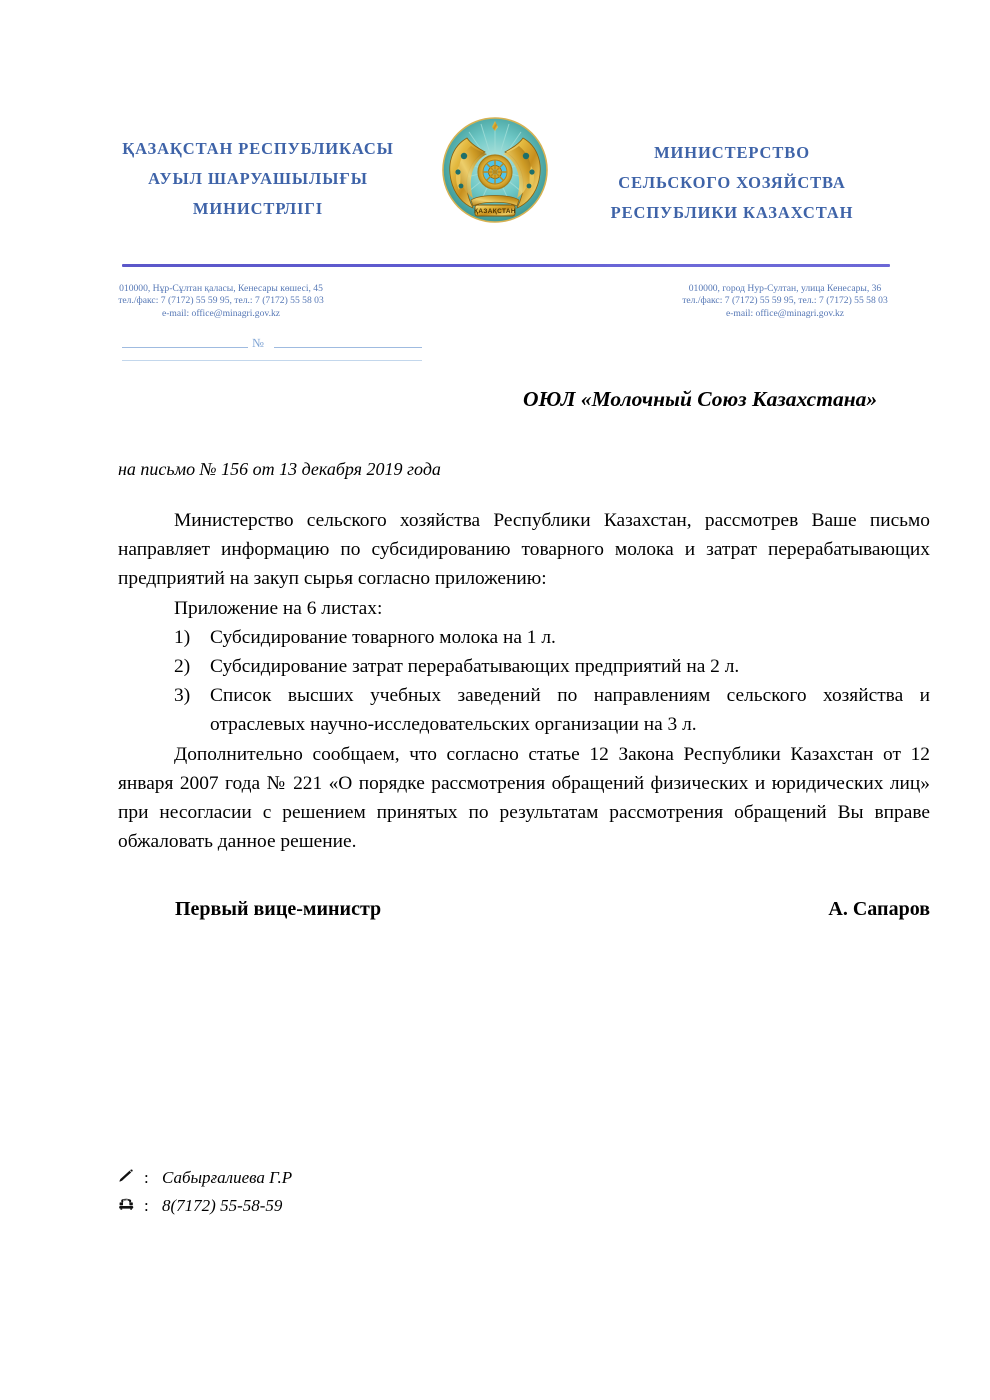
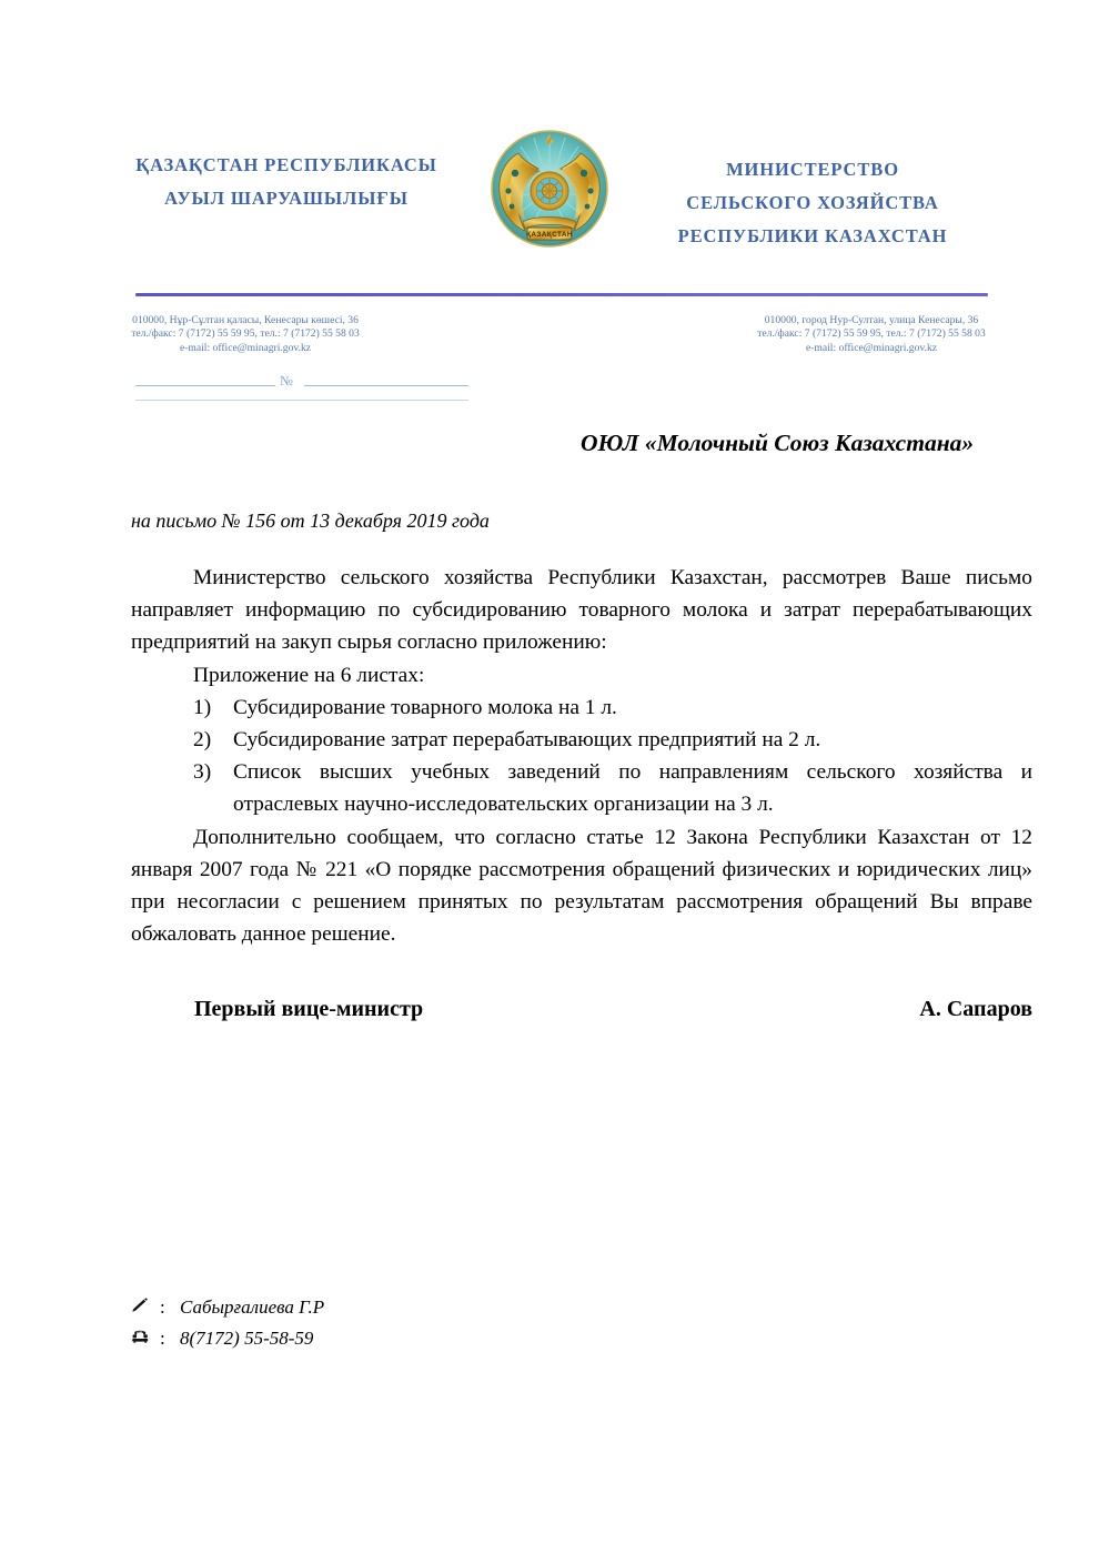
  ҚАЗАҚСТАН РЕСПУБЛИКАСЫ
  АУЫЛ ШАРУАШЫЛЫҒЫ
- МИНИСТРЛІГІ
  МИНИСТЕРСТВО
  СЕЛЬСКОГО ХОЗЯЙСТВА
  РЕСПУБЛИКИ КАЗАХСТАН
- 010000, Нұр-Сұлтан қаласы, Кенесары көшесі, 45
+ 010000, Нұр-Сұлтан қаласы, Кенесары көшесі, 36
  тел./факс: 7 (7172) 55 59 95, тел.: 7 (7172) 55 58 03
  e-mail: office@minagri.gov.kz
  010000, город Нур-Султан, улица Кенесары, 36
  тел./факс: 7 (7172) 55 59 95, тел.: 7 (7172) 55 58 03
  e-mail: office@minagri.gov.kz
  №
  ОЮЛ «Молочный Союз Казахстана»
  на письмо № 156 от 13 декабря 2019 года
  Министерство сельского хозяйства Республики Казахстан, рассмотрев Ваше письмо направляет информацию по субсидированию товарного молока и затрат перерабатывающих предприятий на закуп сырья согласно приложению:
  Приложение на 6 листах:
  1)
  Субсидирование товарного молока на 1 л.
  2)
  Субсидирование затрат перерабатывающих предприятий на 2 л.
  3)
  Список высших учебных заведений по направлениям сельского хозяйства и отраслевых научно-исследовательских организации на 3 л.
  Дополнительно сообщаем, что согласно статье 12 Закона Республики Казахстан от 12 января 2007 года № 221 «О порядке рассмотрения обращений физических и юридических лиц» при несогласии с решением принятых по результатам рассмотрения обращений Вы вправе обжаловать данное решение.
  Первый вице-министр
  А. Сапаров
  :
  Сабырғалиева Г.Р
  :
  8(7172) 55-58-59
